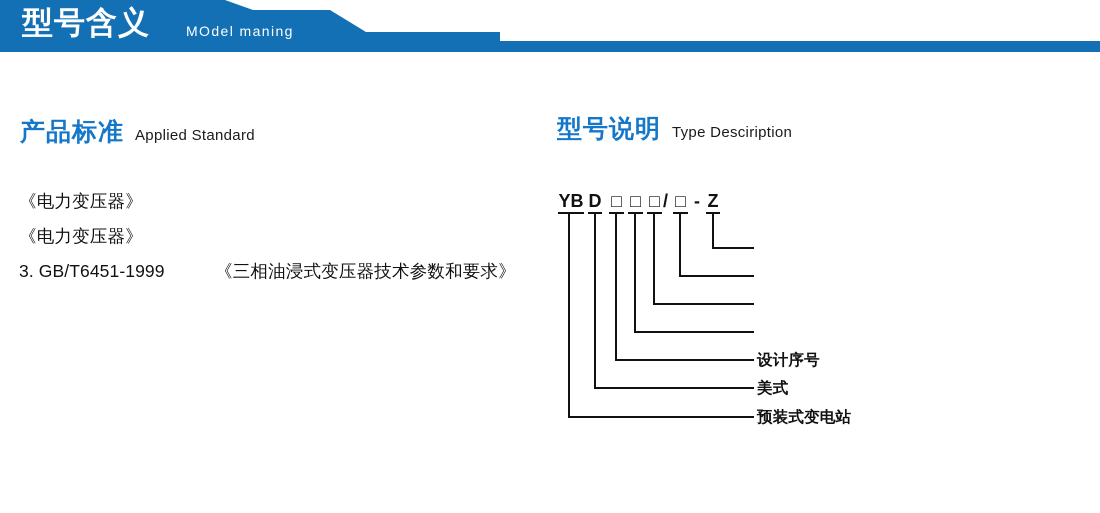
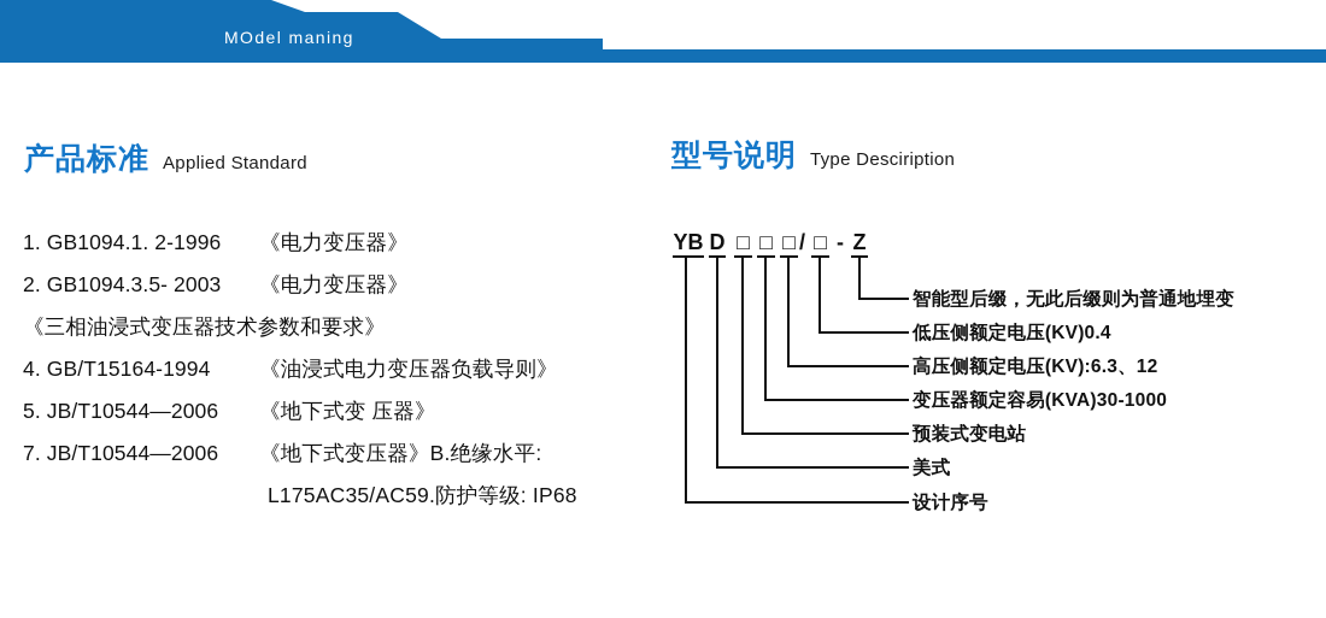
- 型号含义
  MOdel maning
  产品标准 Applied Standard
+ 1. GB1094.1. 2-1996
  《电力变压器》
+ 2. GB1094.3.5- 2003
  《电力变压器》
- 3. GB/T6451-1999
  《三相油浸式变压器技术参数和要求》
+ 4. GB/T15164-1994
+ 《油浸式电力变压器负载导则》
+ 5. JB/T10544—2006
+ 《地下式变 压器》
+ 7. JB/T10544—2006
+ 《地下式变压器》B.绝缘水平:
+ L175AC35/AC59.防护等级: IP68
  型号说明 Type Desciription
  YB
  D
  □
  □
  □
  /
  □
  -
  Z
+ 智能型后缀，无此后缀则为普通地埋变
+ 低压侧额定电压(KV)0.4
+ 高压侧额定电压(KV):6.3、12
+ 变压器额定容易(KVA)30-1000
- 设计序号
+ 预装式变电站
  美式
- 预装式变电站
+ 设计序号
